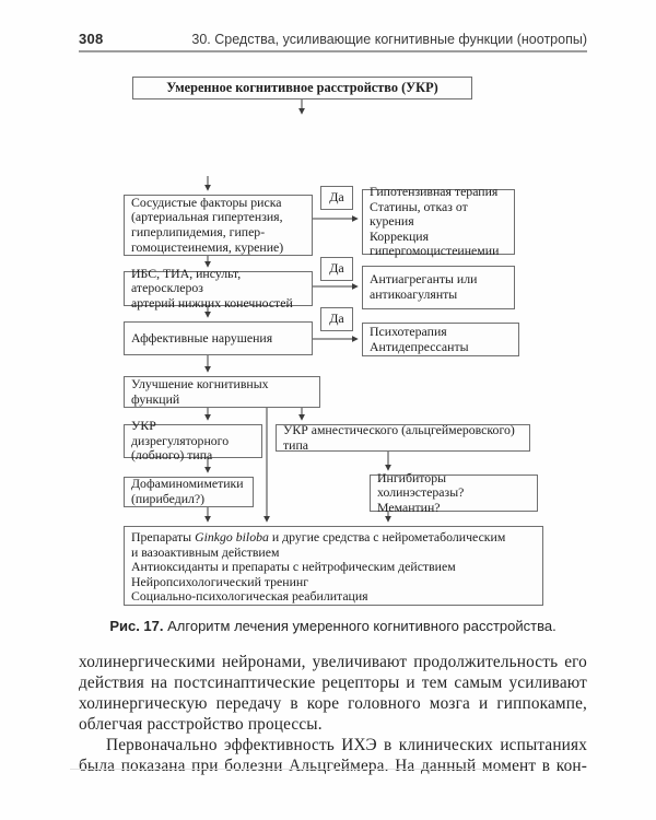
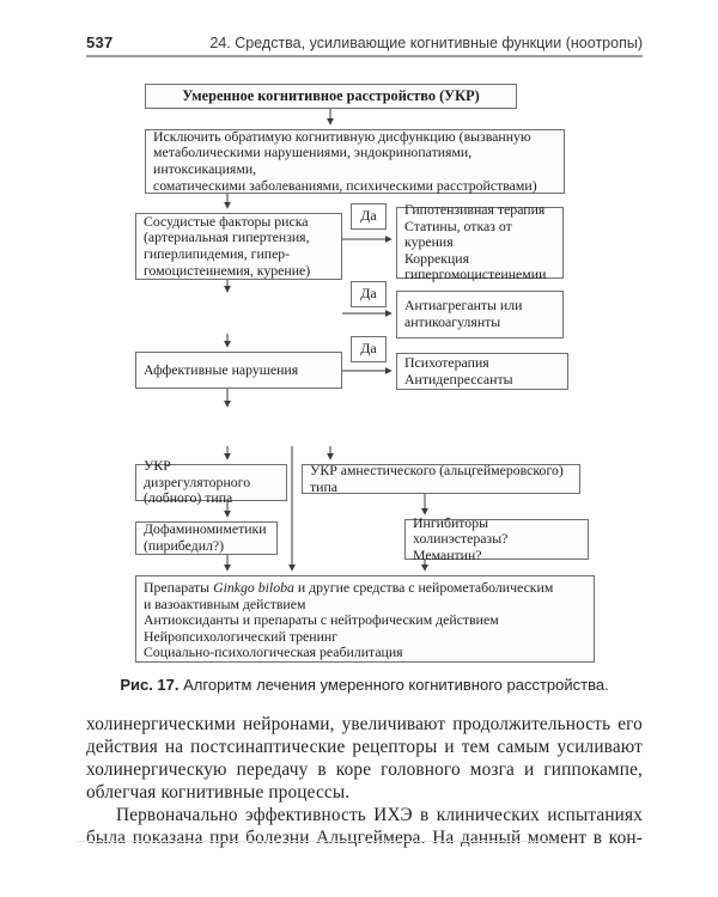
- 308
+ 537
- 30. Средства, усиливающие когнитивные функции (ноотропы)
+ 24. Средства, усиливающие когнитивные функции (ноотропы)
  Умеренное когнитивное расстройство (УКР)
+ Исключить обратимую когнитивную дисфункцию (вызванную
+ метаболическими нарушениями, эндокринопатиями, интоксикациями,
+ соматическими заболеваниями, психическими расстройствами)
  Сосудистые факторы риска
  (артериальная гипертензия,
  гиперлипидемия, гипер-
  гомоцистеинемия, курение)
  Да
  Гипотензивная терапия
  Статины, отказ от курения
  Коррекция
  гипергомоцистеинемии
- ИБС, ТИА, инсульт, атеросклероз
- артерий нижних конечностей
  Да
  Антиагреганты или
  антикоагулянты
  Аффективные нарушения
  Да
  Психотерапия
  Антидепрессанты
- Улучшение когнитивных функций
  УКР дизрегуляторного
  (лобного) типа
  УКР амнестического (альцгеймеровского) типа
  Дофаминомиметики
  (пирибедил?)
  Ингибиторы холинэстеразы?
  Мемантин?
  Препараты Ginkgo biloba и другие средства с нейрометаболическим
  и вазоактивным действием
  Антиоксиданты и препараты с нейтрофическим действием
  Нейропсихологический тренинг
  Социально-психологическая реабилитация
  Рис. 17. Алгоритм лечения умеренного когнитивного расстройства.
- холинергическими нейронами, увеличивают продолжительность его действия на постсинаптические рецепторы и тем самым усиливают холинергическую передачу в коре головного мозга и гиппокампе, облегчая расстройство процессы.
+ холинергическими нейронами, увеличивают продолжительность его действия на постсинаптические рецепторы и тем самым усиливают холинергическую передачу в коре головного мозга и гиппокампе, облегчая когнитивные процессы.
  Первоначально эффективность ИХЭ в клинических испытаниях была показана при болезни Альцгеймера. На данный момент в кон-
